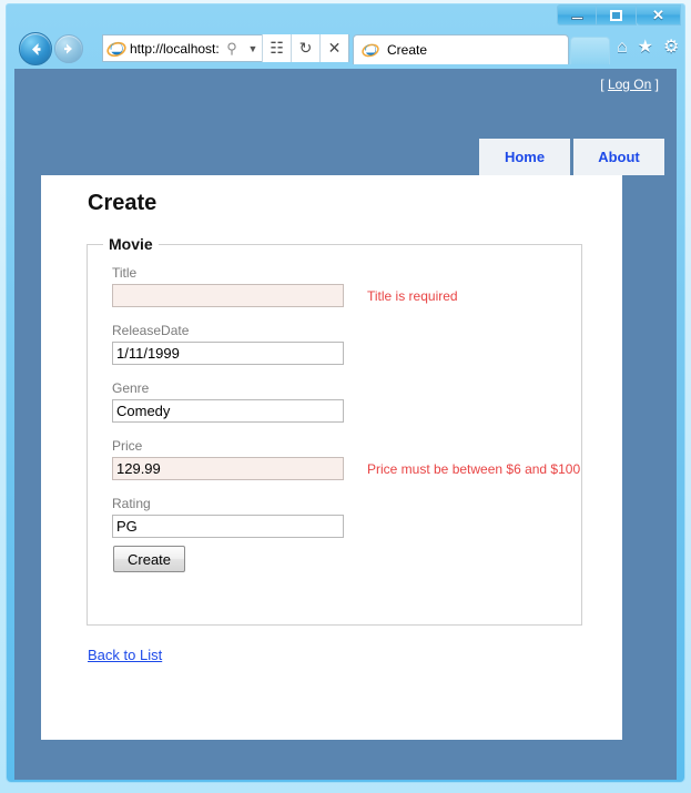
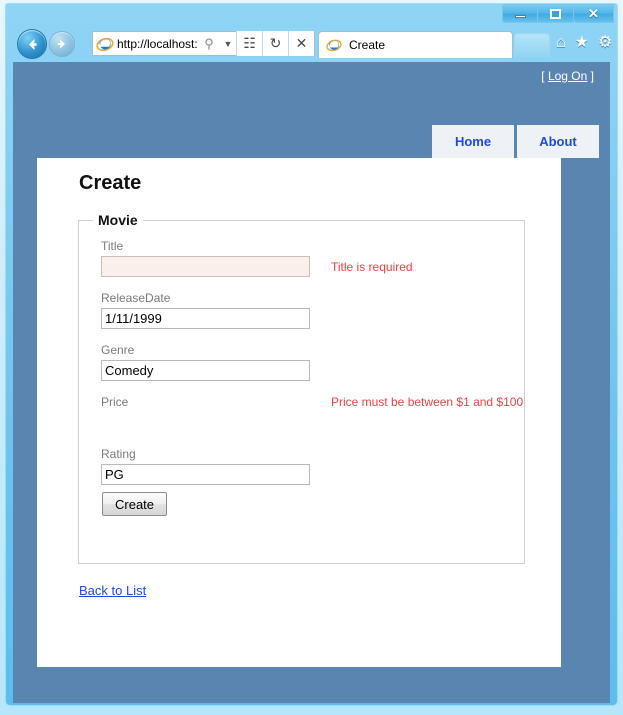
  ✕
  http://localhost:
  ⚲
  ▼
  ☷
  ↻
  ✕
  Create
  ⌂
  ★
  ⚙
  [ Log On ]
  Home
  About
  Create
  Movie
  Title
  Title is required
  ReleaseDate
  1/11/1999
  Genre
  Comedy
  Price
- 129.99
- Price must be between $6 and $100
+ Price must be between $1 and $100
  Rating
  PG
  Create
  Back to List
